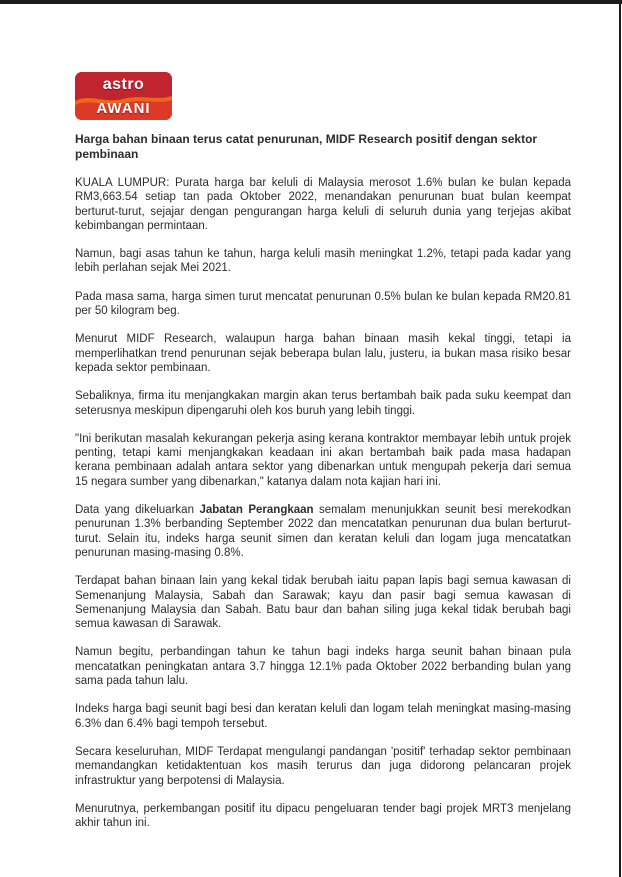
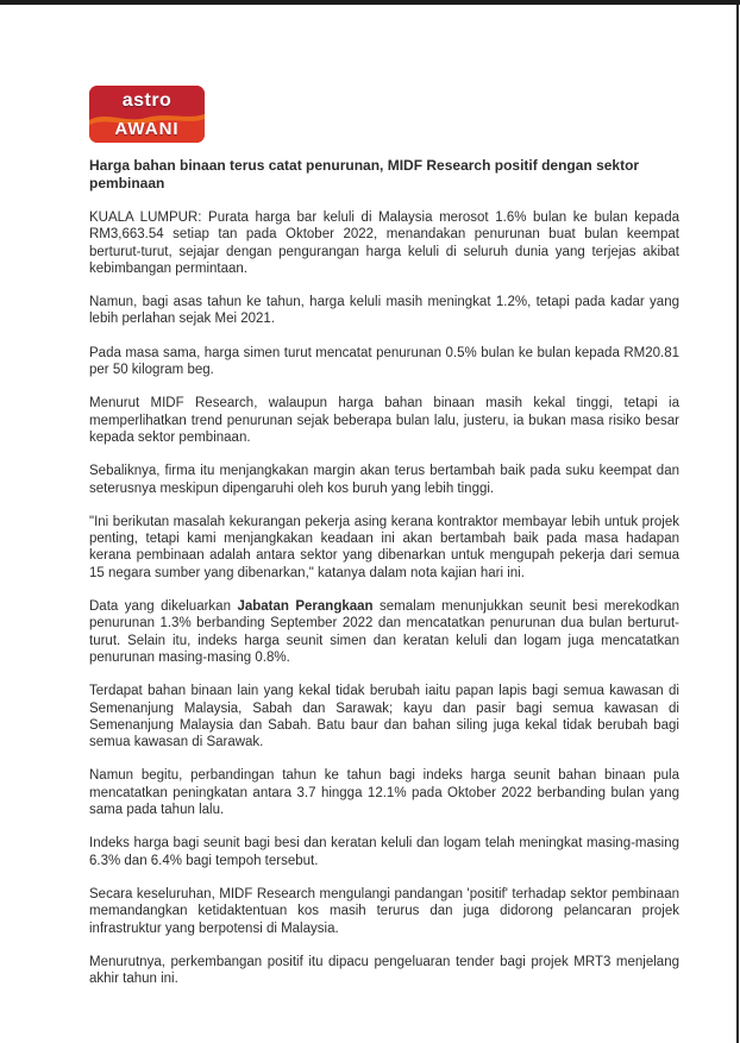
  astro
  AWANI
  Harga bahan binaan terus catat penurunan, MIDF Research positif dengan sektor pembinaan
  KUALA LUMPUR: Purata harga bar keluli di Malaysia merosot 1.6% bulan ke bulan kepada RM3,663.54 setiap tan pada Oktober 2022, menandakan penurunan buat bulan keempat berturut-turut, sejajar dengan pengurangan harga keluli di seluruh dunia yang terjejas akibat kebimbangan permintaan.
  Namun, bagi asas tahun ke tahun, harga keluli masih meningkat 1.2%, tetapi pada kadar yang lebih perlahan sejak Mei 2021.
  Pada masa sama, harga simen turut mencatat penurunan 0.5% bulan ke bulan kepada RM20.81 per 50 kilogram beg.
  Menurut MIDF Research, walaupun harga bahan binaan masih kekal tinggi, tetapi ia memperlihatkan trend penurunan sejak beberapa bulan lalu, justeru, ia bukan masa risiko besar kepada sektor pembinaan.
  Sebaliknya, firma itu menjangkakan margin akan terus bertambah baik pada suku keempat dan seterusnya meskipun dipengaruhi oleh kos buruh yang lebih tinggi.
  "Ini berikutan masalah kekurangan pekerja asing kerana kontraktor membayar lebih untuk projek penting, tetapi kami menjangkakan keadaan ini akan bertambah baik pada masa hadapan kerana pembinaan adalah antara sektor yang dibenarkan untuk mengupah pekerja dari semua 15 negara sumber yang dibenarkan," katanya dalam nota kajian hari ini.
  Data yang dikeluarkan Jabatan Perangkaan semalam menunjukkan seunit besi merekodkan penurunan 1.3% berbanding September 2022 dan mencatatkan penurunan dua bulan berturut-turut. Selain itu, indeks harga seunit simen dan keratan keluli dan logam juga mencatatkan penurunan masing-masing 0.8%.
  Terdapat bahan binaan lain yang kekal tidak berubah iaitu papan lapis bagi semua kawasan di Semenanjung Malaysia, Sabah dan Sarawak; kayu dan pasir bagi semua kawasan di Semenanjung Malaysia dan Sabah. Batu baur dan bahan siling juga kekal tidak berubah bagi semua kawasan di Sarawak.
  Namun begitu, perbandingan tahun ke tahun bagi indeks harga seunit bahan binaan pula mencatatkan peningkatan antara 3.7 hingga 12.1% pada Oktober 2022 berbanding bulan yang sama pada tahun lalu.
  Indeks harga bagi seunit bagi besi dan keratan keluli dan logam telah meningkat masing-masing 6.3% dan 6.4% bagi tempoh tersebut.
- Secara keseluruhan, MIDF Terdapat mengulangi pandangan 'positif' terhadap sektor pembinaan memandangkan ketidaktentuan kos masih terurus dan juga didorong pelancaran projek infrastruktur yang berpotensi di Malaysia.
+ Secara keseluruhan, MIDF Research mengulangi pandangan 'positif' terhadap sektor pembinaan memandangkan ketidaktentuan kos masih terurus dan juga didorong pelancaran projek infrastruktur yang berpotensi di Malaysia.
  Menurutnya, perkembangan positif itu dipacu pengeluaran tender bagi projek MRT3 menjelang akhir tahun ini.
